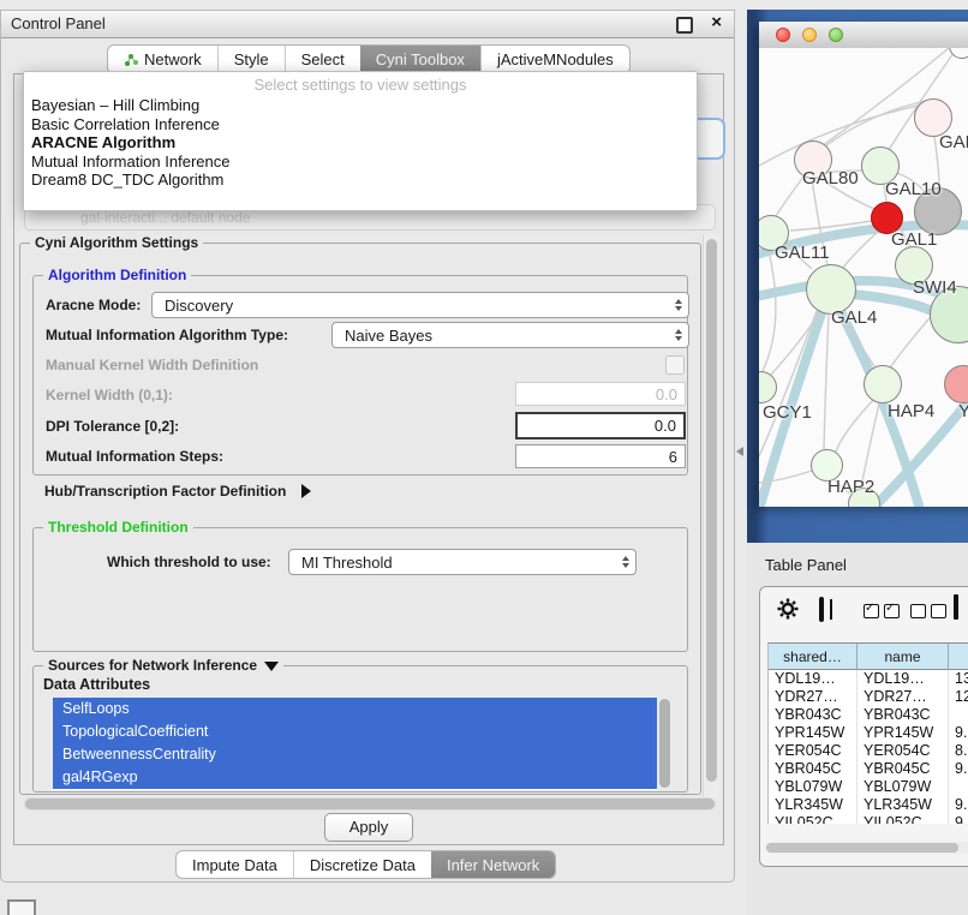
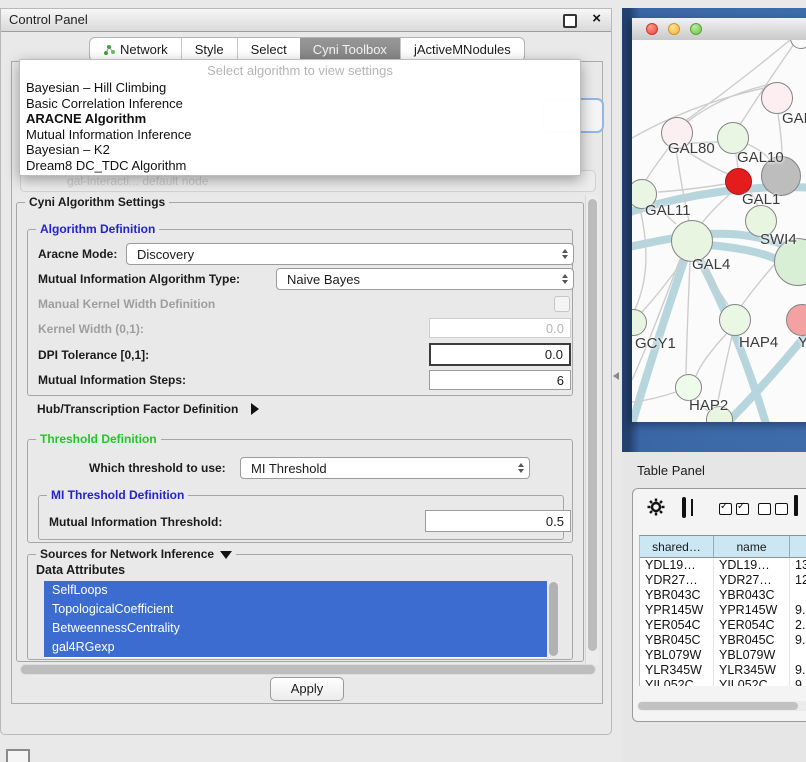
  Control Panel
  ×
  Network
  Style
  Select
  Cyni Toolbox
  jActiveMNodules
- Select settings to view settings
+ Select algorithm to view settings
  Bayesian – Hill Climbing
  Basic Correlation Inference
  ARACNE Algorithm
  Mutual Information Inference
+ Bayesian – K2
  Dream8 DC_TDC Algorithm
  gal-interacti... default node
  Cyni Algorithm Settings
  Algorithm Definition
  Aracne Mode:
  Discovery
  Mutual Information Algorithm Type:
  Naive Bayes
  Manual Kernel Width Definition
  Kernel Width (0,1):
  0.0
- DPI Tolerance [0,2]:
+ DPI Tolerance [0,1]:
  0.0
  Mutual Information Steps:
  6
  Hub/Transcription Factor Definition
  Threshold Definition
  Which threshold to use:
  MI Threshold
+ MI Threshold Definition
+ Mutual Information Threshold:
+ 0.5
  Sources for Network Inference
  Data Attributes
  SelfLoops
  TopologicalCoefficient
  BetweennessCentrality
  gal4RGexp
  Apply
- Impute Data
- Discretize Data
- Infer Network
  GAL80
  GAL10
  GAL1
  GAL11
  SWI4
  GAL4
  GCY1
  HAP4
  HAP2
  Y
  Table Panel
  shared…
  name
  YDL19…
  YDL19…
  13
  YDR27…
  YDR27…
  12
  YBR043C
  YBR043C
  YPR145W
  YPR145W
  9.
  YER054C
  YER054C
- 8.
+ 2.
  YBR045C
  YBR045C
  9.
  YBL079W
  YBL079W
  YLR345W
  YLR345W
  9.
  YIL052C
  YIL052C
  9
